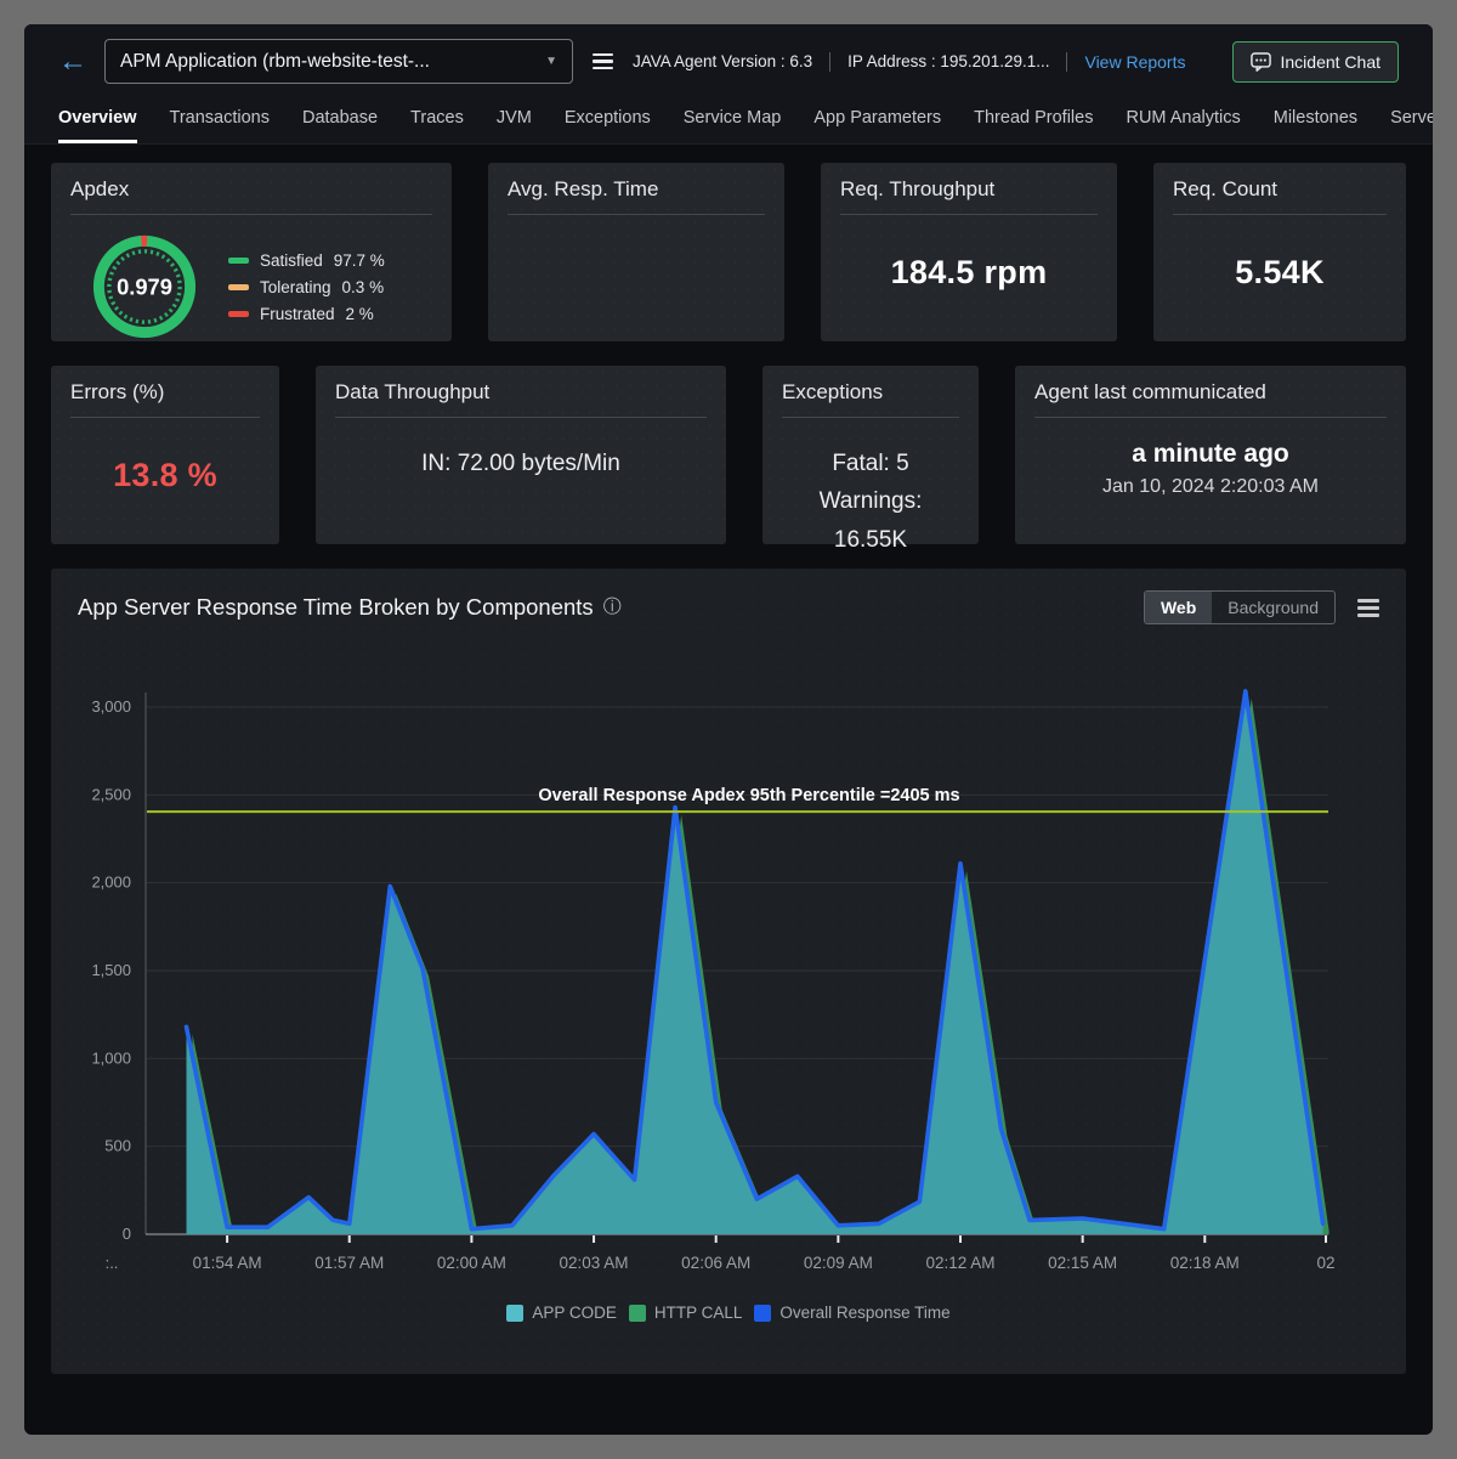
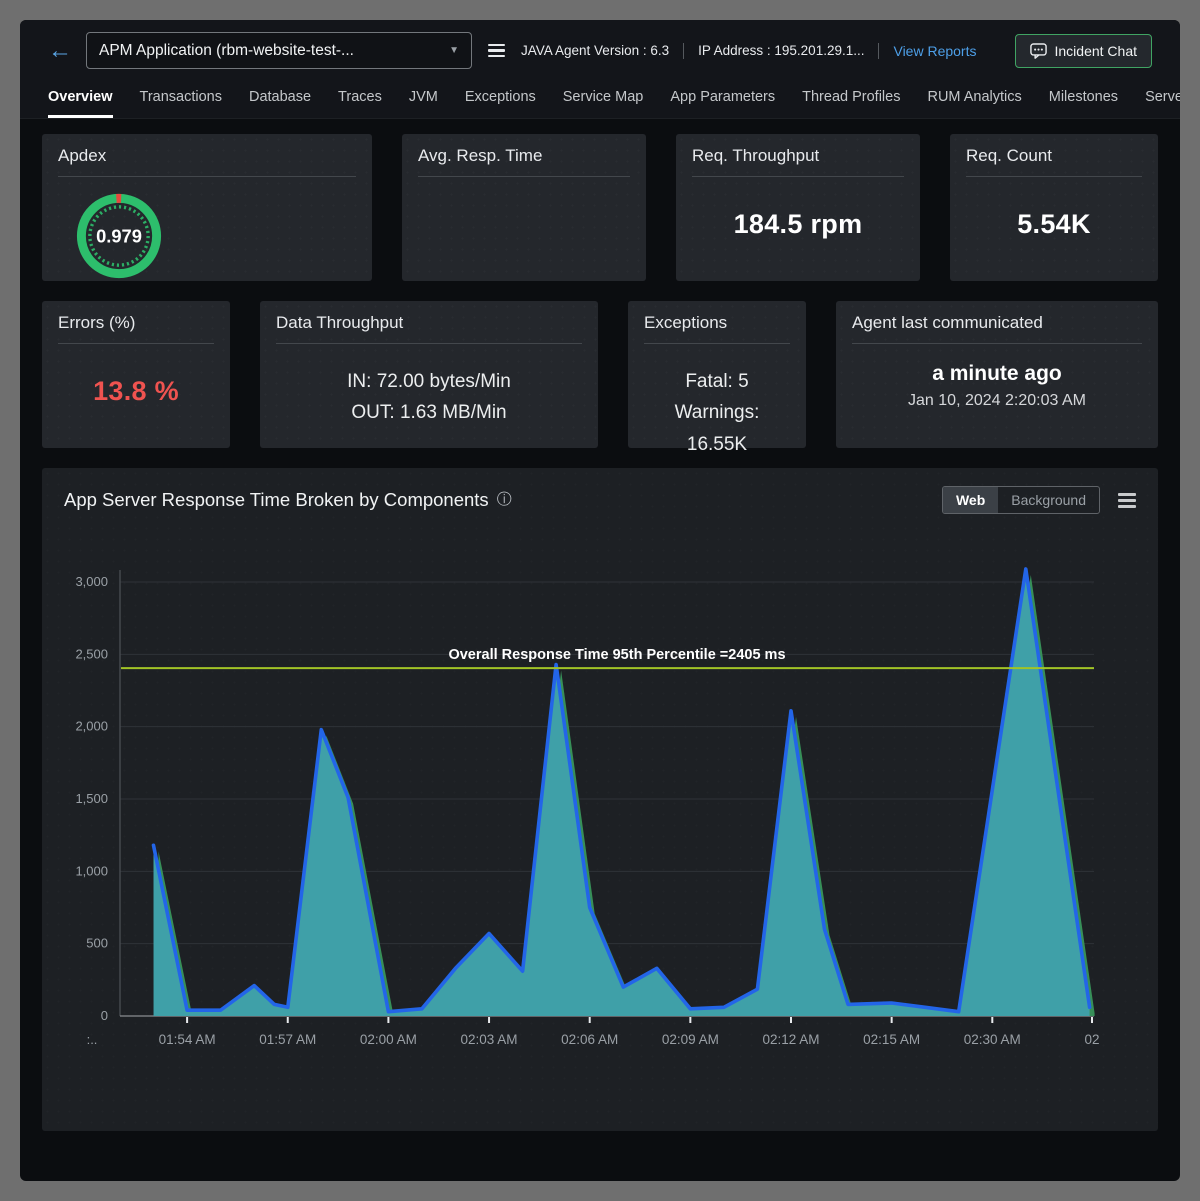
  ←
  APM Application (rbm-website-test-...
  ▼
  JAVA Agent Version : 6.3
  IP Address : 195.201.29.1...
  View Reports
  Incident Chat
  Overview
  Transactions
  Database
  Traces
  JVM
  Exceptions
  Service Map
  App Parameters
  Thread Profiles
  RUM Analytics
  Milestones
  Apdex
  0.979
- Satisfied
- 97.7 %
- Tolerating
- 0.3 %
- Frustrated
- 2 %
  Avg. Resp. Time
  Req. Throughput
  184.5 rpm
  Req. Count
  5.54K
  Errors (%)
  13.8 %
  Data Throughput
  IN: 72.00 bytes/Min
+ OUT: 1.63 MB/Min
  Exceptions
  Fatal: 5
  Warnings: 16.55K
  Agent last communicated
  a minute ago
  Jan 10, 2024 2:20:03 AM
  App Server Response Time Broken by Components
  ⓘ
  Web
  Background
  0
  500
  1,000
  1,500
  2,000
  2,500
  3,000
- Overall Response Apdex 95th Percentile =2405 ms
+ Overall Response Time 95th Percentile =2405 ms
  01:54 AM
  01:57 AM
  02:00 AM
  02:03 AM
  02:06 AM
  02:09 AM
  02:12 AM
  02:15 AM
- 02:18 AM
+ 02:30 AM
  02
  :..
- APP CODE
- HTTP CALL
- Overall Response Time
